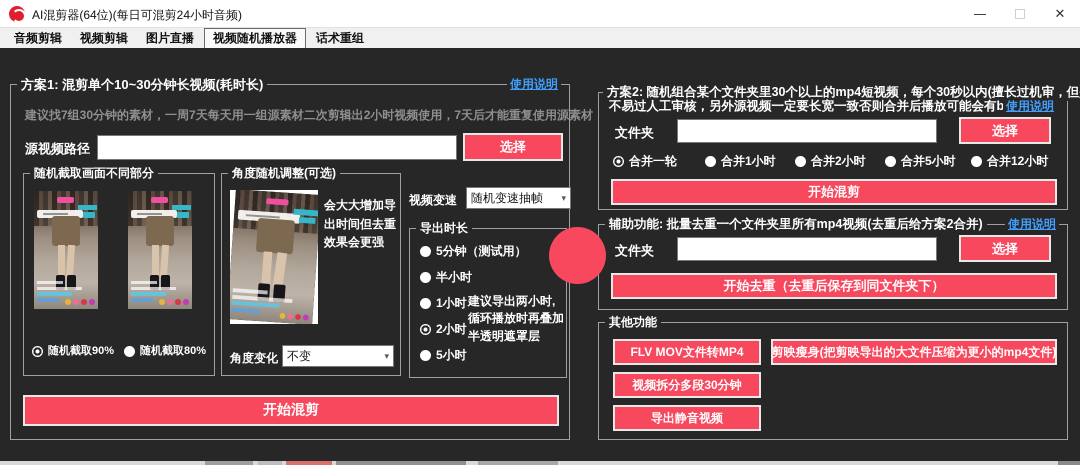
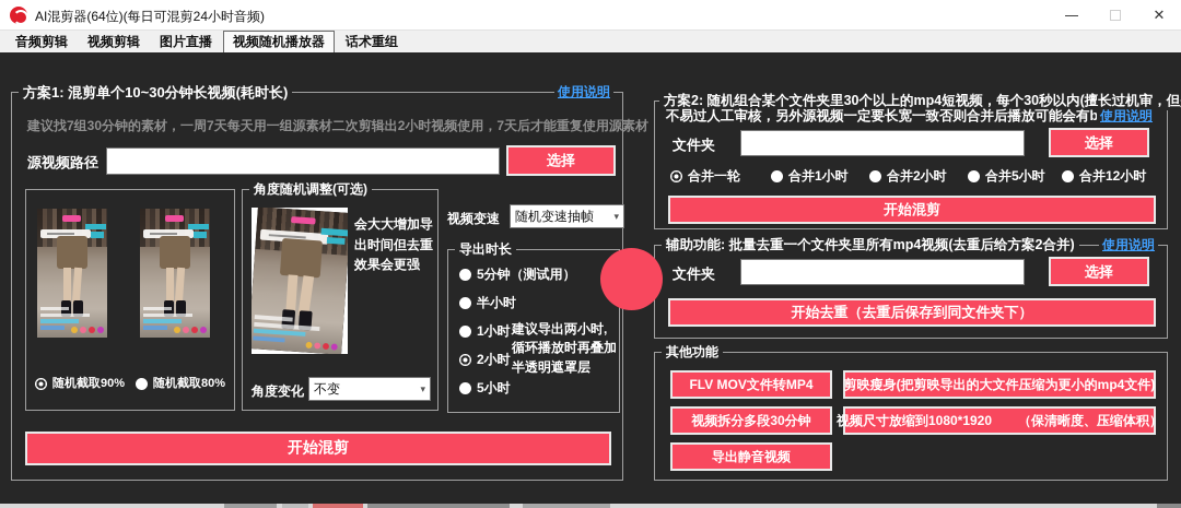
  AI混剪器(64位)(每日可混剪24小时音频)
  ✕
  音频剪辑
  视频剪辑
  图片直播
  视频随机播放器
  话术重组
  方案1: 混剪单个10~30分钟长视频(耗时长)
  使用说明
  建议找7组30分钟的素材，一周7天每天用一组源素材二次剪辑出2小时视频使用，7天后才能重复使用源素材
  源视频路径
  选择
- 随机截取画面不同部分
  随机截取90%
  随机截取80%
  角度随机调整(可选)
  会大大增加导出时间但去重效果会更强
  角度变化
  不变
  ▾
  视频变速
  随机变速抽帧
  ▾
  导出时长
  5分钟（测试用）
  半小时
  1小时
  2小时
  5小时
  建议导出两小时,循环播放时再叠加半透明遮罩层
  开始混剪
  方案2: 随机组合某个文件夹里30个以上的mp4短视频，每个30秒以内(擅长过机审，但
  不易过人工审核，另外源视频一定要长宽一致否则合并后播放可能会有b
  使用说明
  文件夹
  选择
  合并一轮
  合并1小时
  合并2小时
  合并5小时
  合并12小时
  开始混剪
  辅助功能: 批量去重一个文件夹里所有mp4视频(去重后给方案2合并)
  使用说明
  文件夹
  选择
  开始去重（去重后保存到同文件夹下）
  其他功能
  FLV MOV文件转MP4
  剪映瘦身(把剪映导出的大文件压缩为更小的mp4文件)
  视频拆分多段30分钟
+ 视频尺寸放缩到1080*1920 （保清晰度、压缩体积）
  导出静音视频
